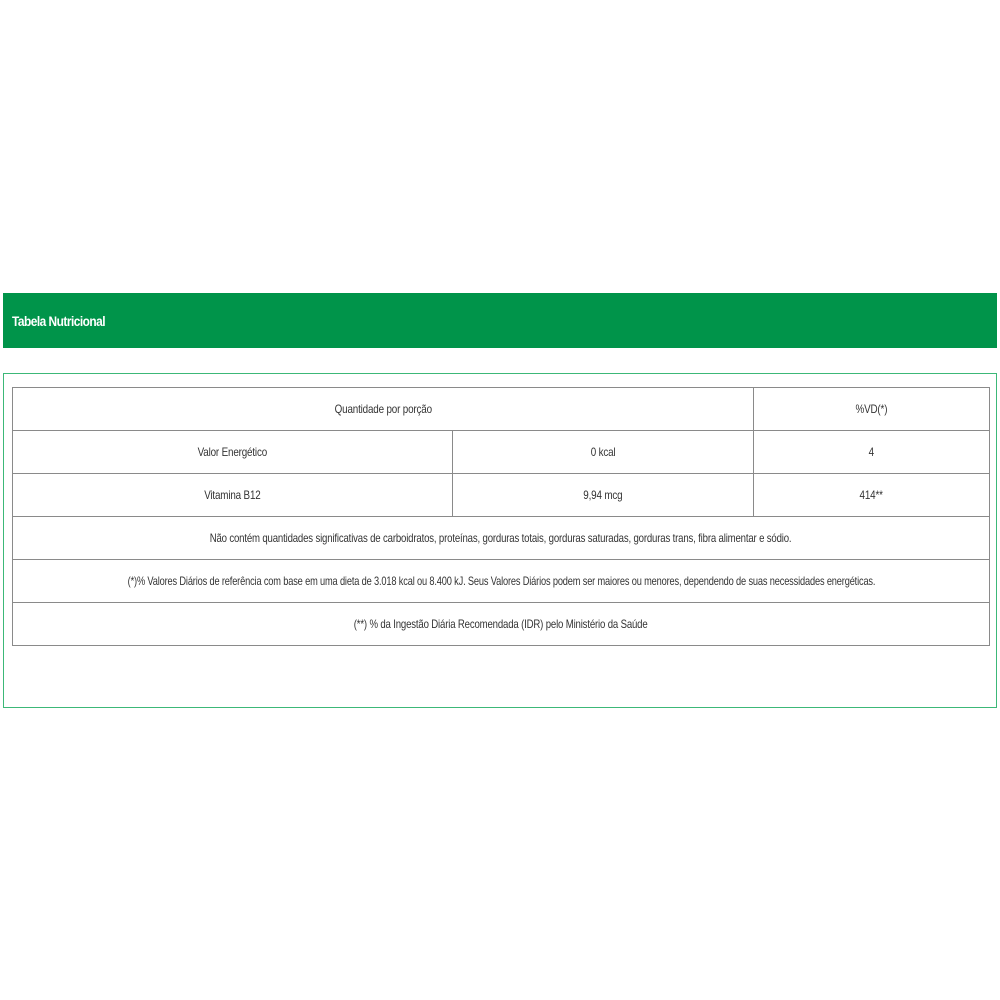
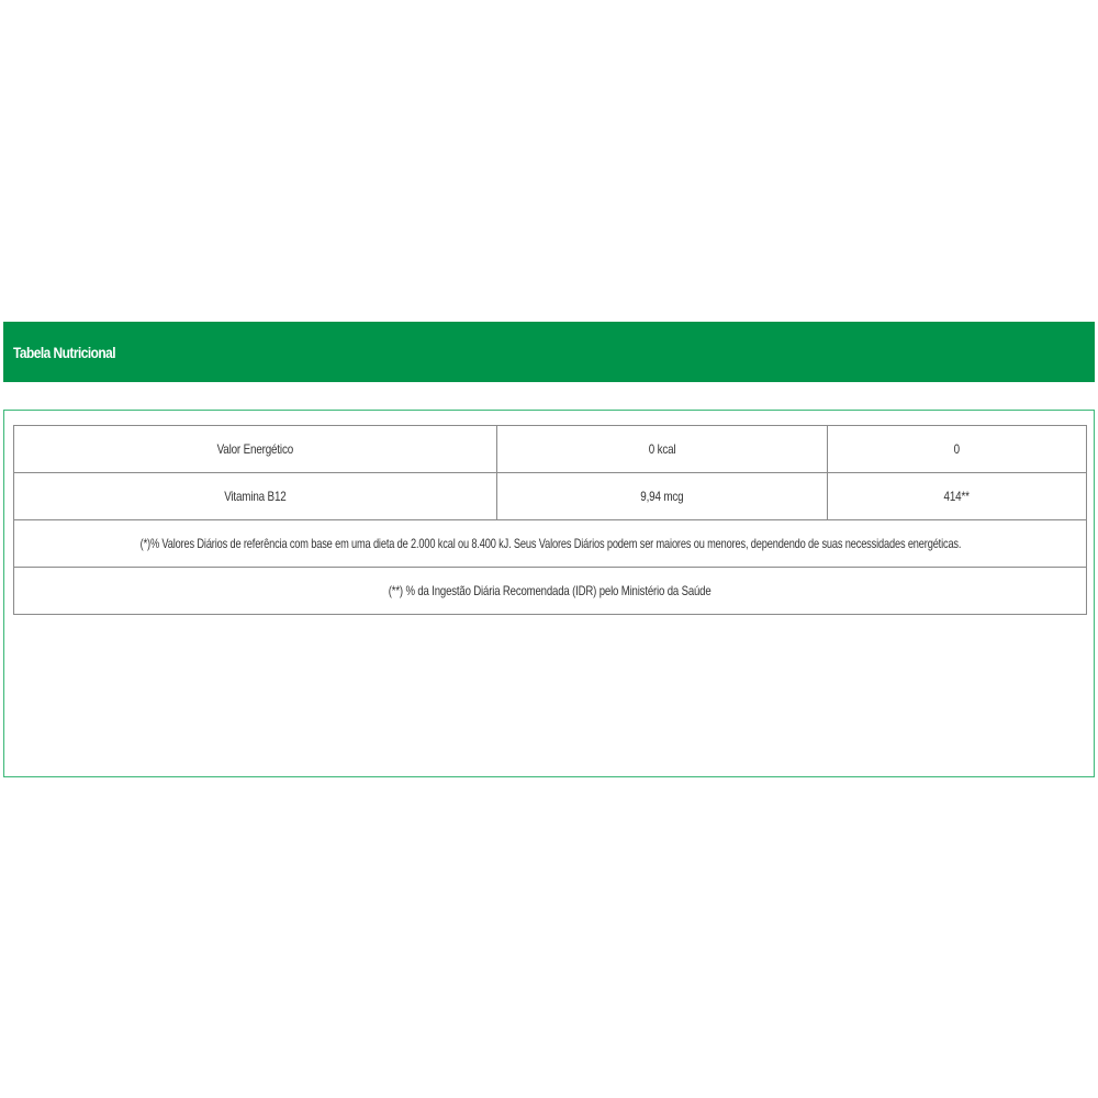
  Tabela Nutricional
- Quantidade por porção	%VD(*)
- Valor Energético	0 kcal	4
+ Valor Energético	0 kcal	0
  Vitamina B12	9,94 mcg	414**
- Não contém quantidades significativas de carboidratos, proteínas, gorduras totais, gorduras saturadas, gorduras trans, fibra alimentar e sódio.
- (*)% Valores Diários de referência com base em uma dieta de 3.018 kcal ou 8.400 kJ. Seus Valores Diários podem ser maiores ou menores, dependendo de suas necessidades energéticas.
+ (*)% Valores Diários de referência com base em uma dieta de 2.000 kcal ou 8.400 kJ. Seus Valores Diários podem ser maiores ou menores, dependendo de suas necessidades energéticas.
  (**) % da Ingestão Diária Recomendada (IDR) pelo Ministério da Saúde
